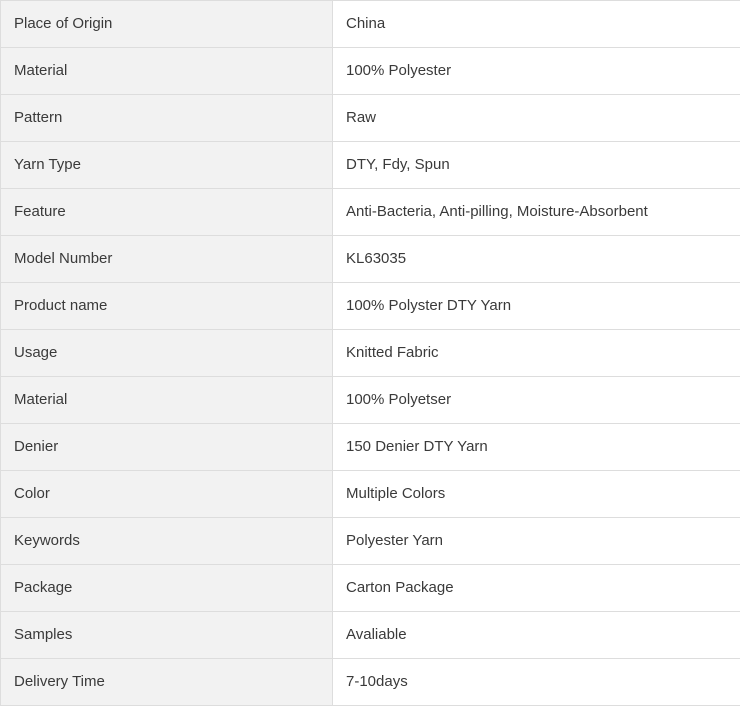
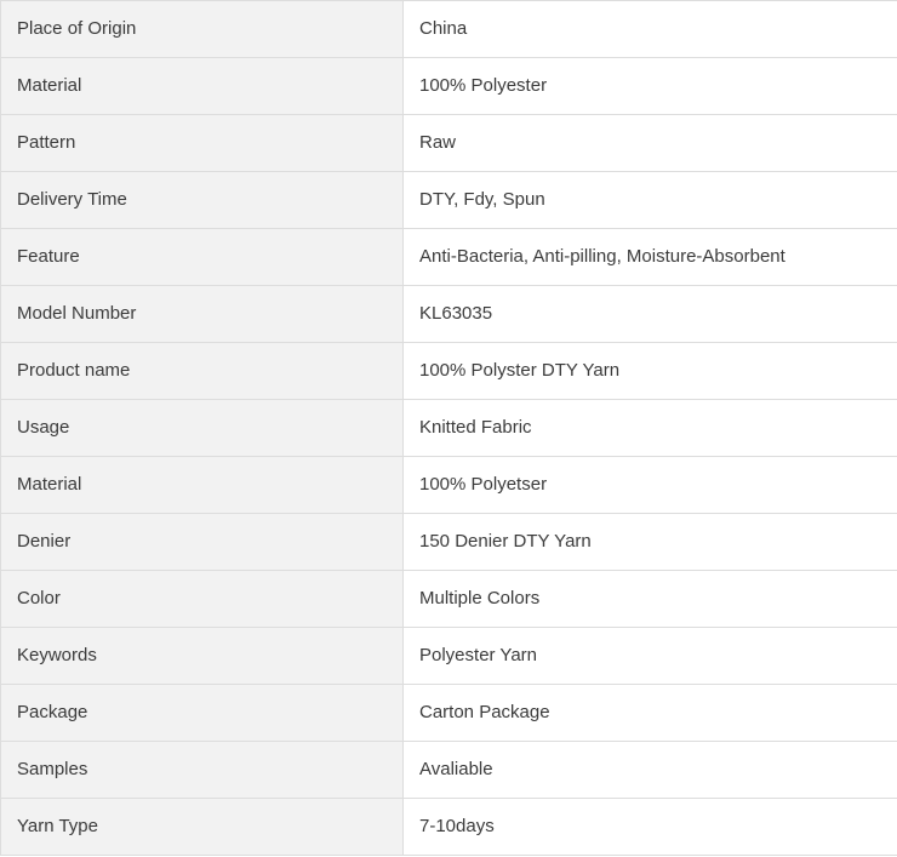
  Place of Origin	China
  Material	100% Polyester
  Pattern	Raw
- Yarn Type	DTY, Fdy, Spun
+ Delivery Time	DTY, Fdy, Spun
  Feature	Anti-Bacteria, Anti-pilling, Moisture-Absorbent
  Model Number	KL63035
  Product name	100% Polyster DTY Yarn
  Usage	Knitted Fabric
  Material	100% Polyetser
  Denier	150 Denier DTY Yarn
  Color	Multiple Colors
  Keywords	Polyester Yarn
  Package	Carton Package
  Samples	Avaliable
- Delivery Time	7-10days
+ Yarn Type	7-10days
